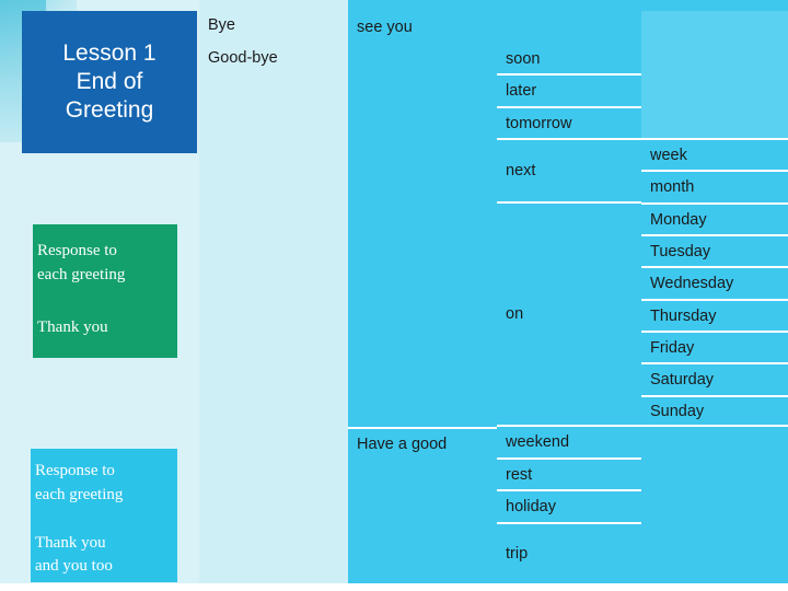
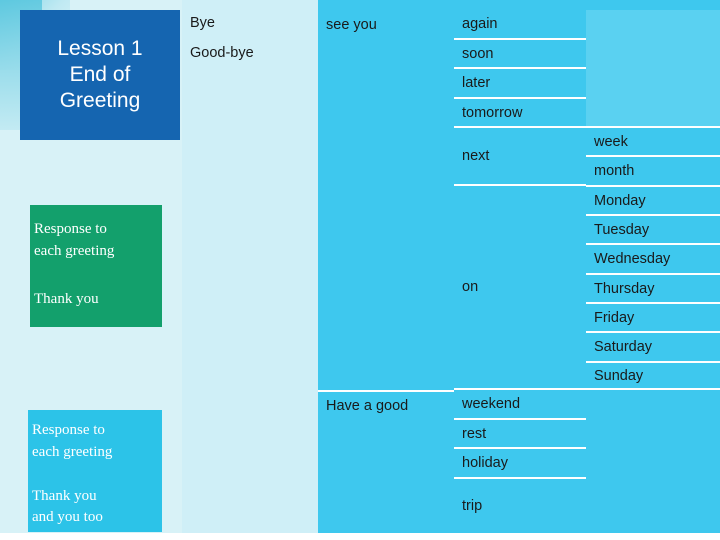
  Bye
  Good-bye
  see you
  Have a good
+ again
  soon
  later
  tomorrow
  next
  on
  weekend
  rest
  holiday
  trip
  week
  month
  Monday
  Tuesday
  Wednesday
  Thursday
  Friday
  Saturday
  Sunday
  Lesson 1
  End of
  Greeting
  Response to
  each greeting
  Thank you
  Response to
  each greeting
  Thank you
  and you too
